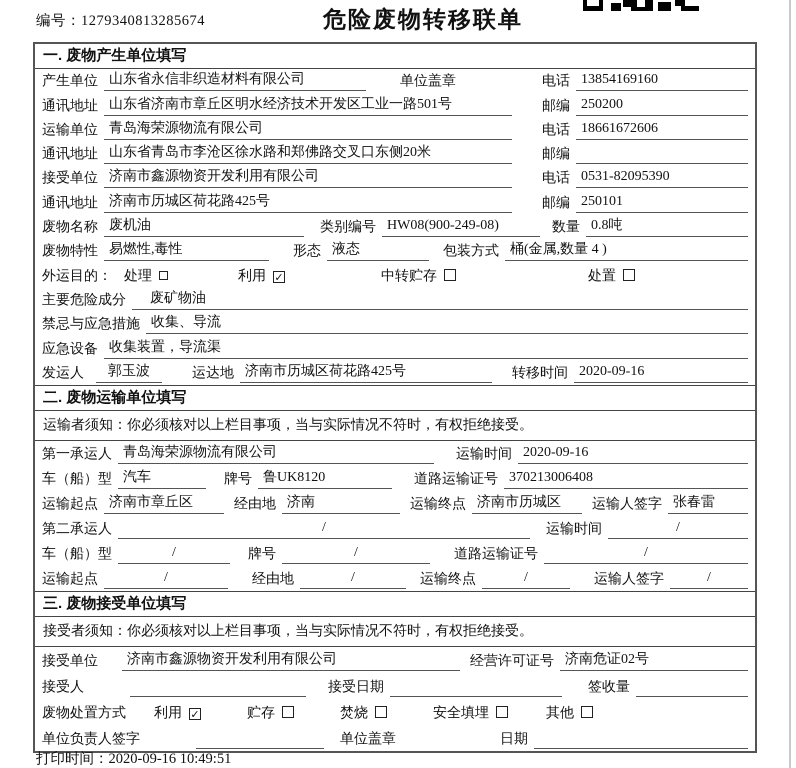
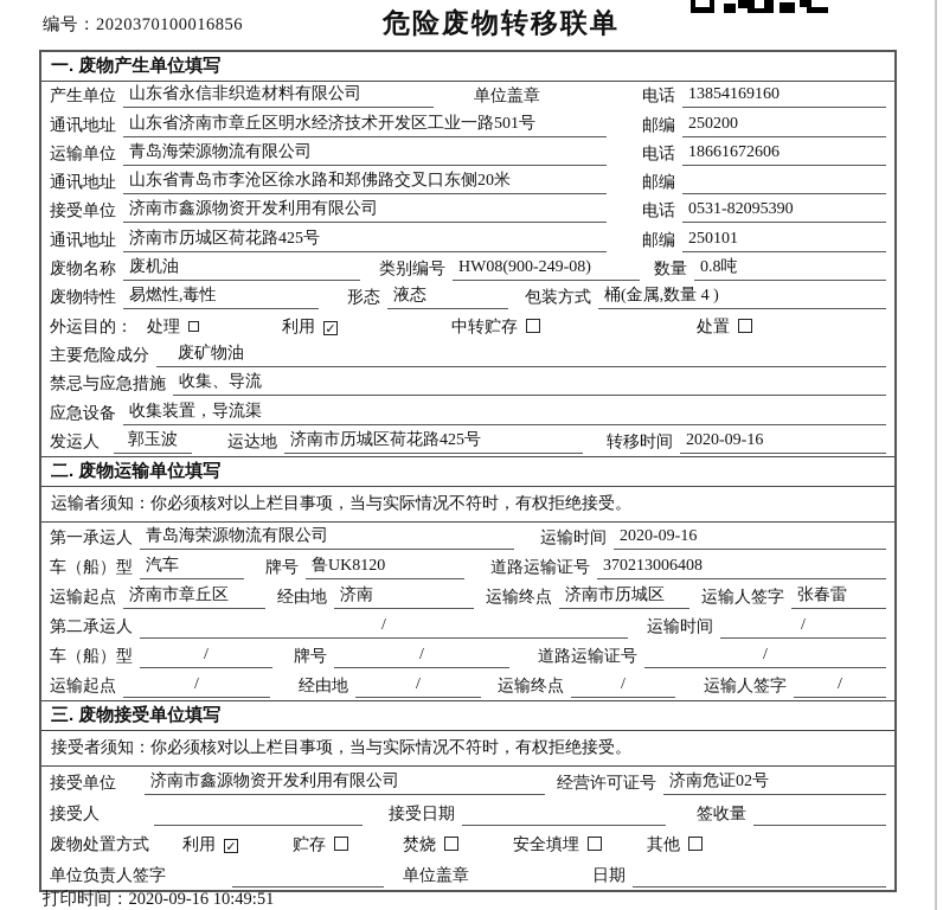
- 编号：1279340813285674
+ 编号：2020370100016856
  危险废物转移联单
  一. 废物产生单位填写
  产生单位
  山东省永信非织造材料有限公司
  单位盖章
  电话
  13854169160
  通讯地址
  山东省济南市章丘区明水经济技术开发区工业一路501号
  邮编
  250200
  运输单位
  青岛海荣源物流有限公司
  电话
  18661672606
  通讯地址
  山东省青岛市李沧区徐水路和郑佛路交叉口东侧20米
  邮编
  接受单位
  济南市鑫源物资开发利用有限公司
  电话
  0531-82095390
  通讯地址
  济南市历城区荷花路425号
  邮编
  250101
  废物名称
  废机油
  类别编号
  HW08(900-249-08)
  数量
  0.8吨
  废物特性
  易燃性,毒性
  形态
  液态
  包装方式
  桶(金属,数量 4 )
  外运目的：
  处理
  利用 ✓
  中转贮存
  处置
  主要危险成分
  废矿物油
  禁忌与应急措施
  收集、导流
  应急设备
  收集装置，导流渠
  发运人
  郭玉波
  运达地
  济南市历城区荷花路425号
  转移时间
  2020-09-16
  二. 废物运输单位填写
  运输者须知：你必须核对以上栏目事项，当与实际情况不符时，有权拒绝接受。
  第一承运人
  青岛海荣源物流有限公司
  运输时间
  2020-09-16
  车（船）型
  汽车
  牌号
  鲁UK8120
  道路运输证号
  370213006408
  运输起点
  济南市章丘区
  经由地
  济南
  运输终点
  济南市历城区
  运输人签字
  张春雷
  第二承运人
  /
  运输时间
  /
  车（船）型
  /
  牌号
  /
  道路运输证号
  /
  运输起点
  /
  经由地
  /
  运输终点
  /
  运输人签字
  /
  三. 废物接受单位填写
  接受者须知：你必须核对以上栏目事项，当与实际情况不符时，有权拒绝接受。
  接受单位
  济南市鑫源物资开发利用有限公司
  经营许可证号
  济南危证02号
  接受人
  接受日期
  签收量
  废物处置方式
  利用 ✓
  贮存
  焚烧
  安全填埋
  其他
  单位负责人签字
  单位盖章
  日期
  打印时间：2020-09-16 10:49:51
